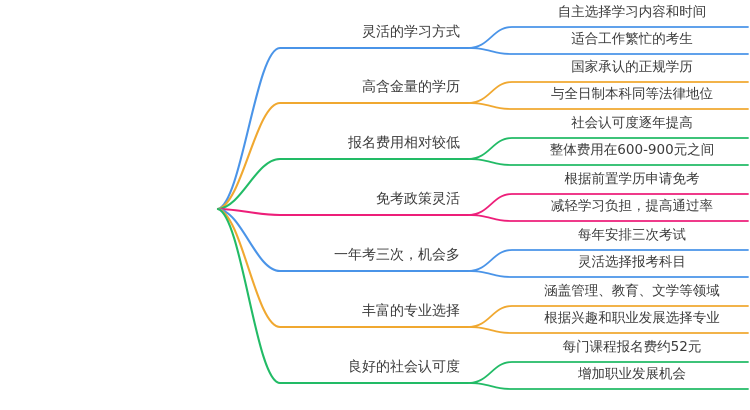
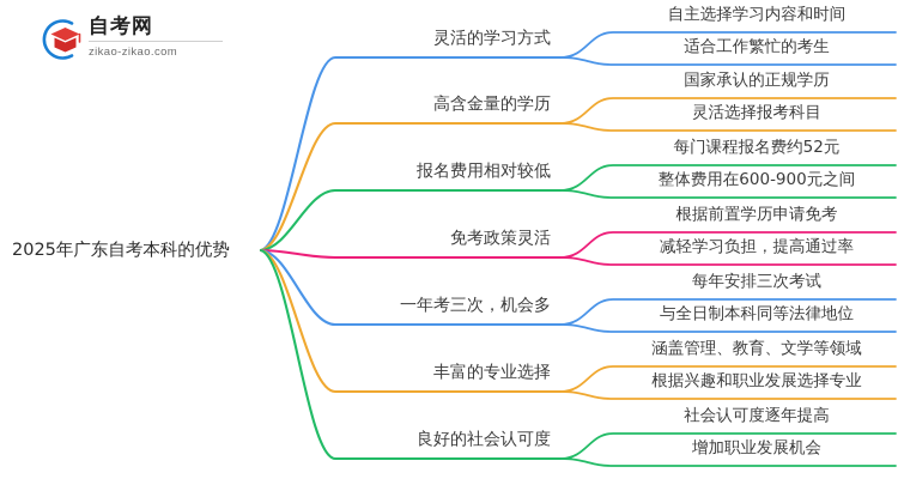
+ 自考网
+ zikao-zikao.com
+ 2025年广东自考本科的优势
  灵活的学习方式
  自主选择学习内容和时间
  适合工作繁忙的考生
  高含金量的学历
  国家承认的正规学历
- 与全日制本科同等法律地位
+ 灵活选择报考科目
  报名费用相对较低
- 社会认可度逐年提高
+ 每门课程报名费约52元
  整体费用在600-900元之间
  免考政策灵活
  根据前置学历申请免考
  减轻学习负担，提高通过率
  一年考三次，机会多
  每年安排三次考试
- 灵活选择报考科目
+ 与全日制本科同等法律地位
  丰富的专业选择
  涵盖管理、教育、文学等领域
  根据兴趣和职业发展选择专业
  良好的社会认可度
- 每门课程报名费约52元
+ 社会认可度逐年提高
  增加职业发展机会
